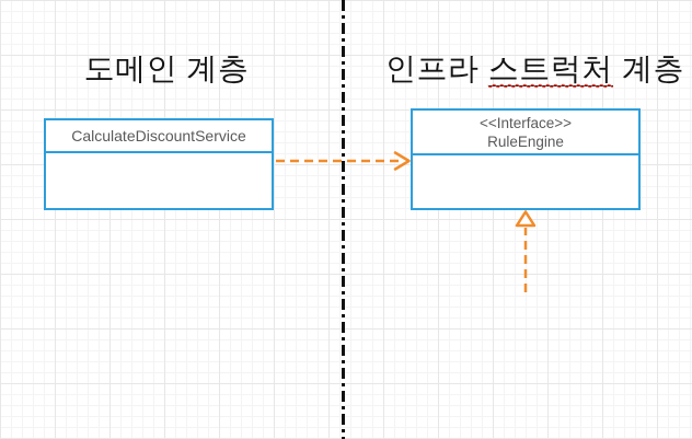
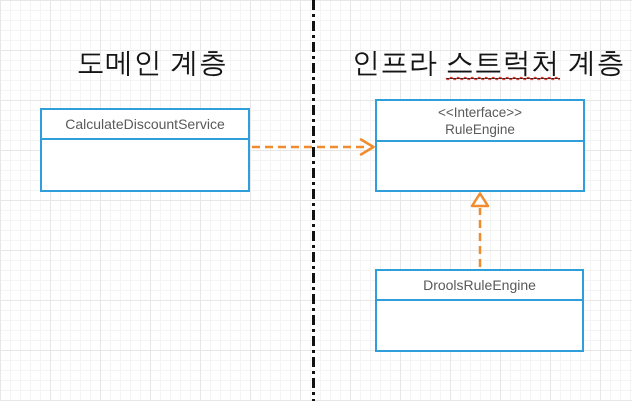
  도메인 계층
  인프라 스트럭처 계층
  CalculateDiscountService
  <<Interface>>
  RuleEngine
+ DroolsRuleEngine
